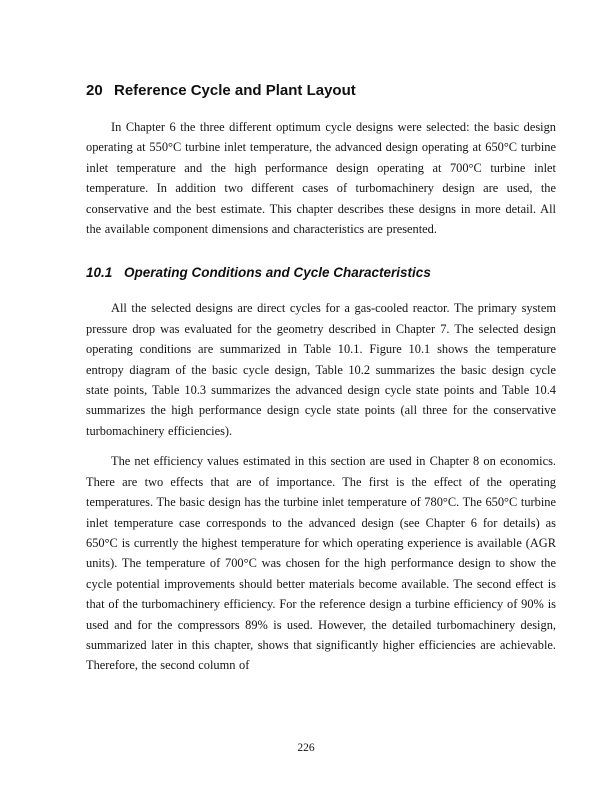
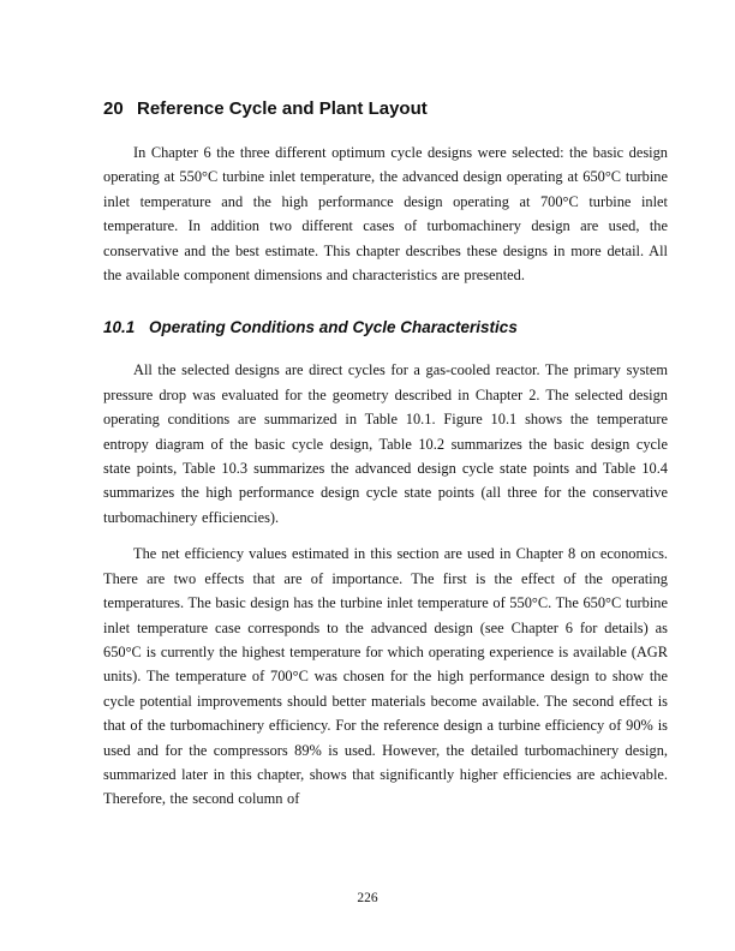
  20 Reference Cycle and Plant Layout
  In Chapter 6 the three different optimum cycle designs were selected: the basic design operating at 550°C turbine inlet temperature, the advanced design operating at 650°C turbine inlet temperature and the high performance design operating at 700°C turbine inlet temperature. In addition two different cases of turbomachinery design are used, the conservative and the best estimate. This chapter describes these designs in more detail. All the available component dimensions and characteristics are presented.
  10.1 Operating Conditions and Cycle Characteristics
- All the selected designs are direct cycles for a gas-cooled reactor. The primary system pressure drop was evaluated for the geometry described in Chapter 7. The selected design operating conditions are summarized in Table 10.1. Figure 10.1 shows the temperature entropy diagram of the basic cycle design, Table 10.2 summarizes the basic design cycle state points, Table 10.3 summarizes the advanced design cycle state points and Table 10.4 summarizes the high performance design cycle state points (all three for the conservative turbomachinery efficiencies).
+ All the selected designs are direct cycles for a gas-cooled reactor. The primary system pressure drop was evaluated for the geometry described in Chapter 2. The selected design operating conditions are summarized in Table 10.1. Figure 10.1 shows the temperature entropy diagram of the basic cycle design, Table 10.2 summarizes the basic design cycle state points, Table 10.3 summarizes the advanced design cycle state points and Table 10.4 summarizes the high performance design cycle state points (all three for the conservative turbomachinery efficiencies).
- The net efficiency values estimated in this section are used in Chapter 8 on economics. There are two effects that are of importance. The first is the effect of the operating temperatures. The basic design has the turbine inlet temperature of 780°C. The 650°C turbine inlet temperature case corresponds to the advanced design (see Chapter 6 for details) as 650°C is currently the highest temperature for which operating experience is available (AGR units). The temperature of 700°C was chosen for the high performance design to show the cycle potential improvements should better materials become available. The second effect is that of the turbomachinery efficiency. For the reference design a turbine efficiency of 90% is used and for the compressors 89% is used. However, the detailed turbomachinery design, summarized later in this chapter, shows that significantly higher efficiencies are achievable. Therefore, the second column of
+ The net efficiency values estimated in this section are used in Chapter 8 on economics. There are two effects that are of importance. The first is the effect of the operating temperatures. The basic design has the turbine inlet temperature of 550°C. The 650°C turbine inlet temperature case corresponds to the advanced design (see Chapter 6 for details) as 650°C is currently the highest temperature for which operating experience is available (AGR units). The temperature of 700°C was chosen for the high performance design to show the cycle potential improvements should better materials become available. The second effect is that of the turbomachinery efficiency. For the reference design a turbine efficiency of 90% is used and for the compressors 89% is used. However, the detailed turbomachinery design, summarized later in this chapter, shows that significantly higher efficiencies are achievable. Therefore, the second column of
  226
